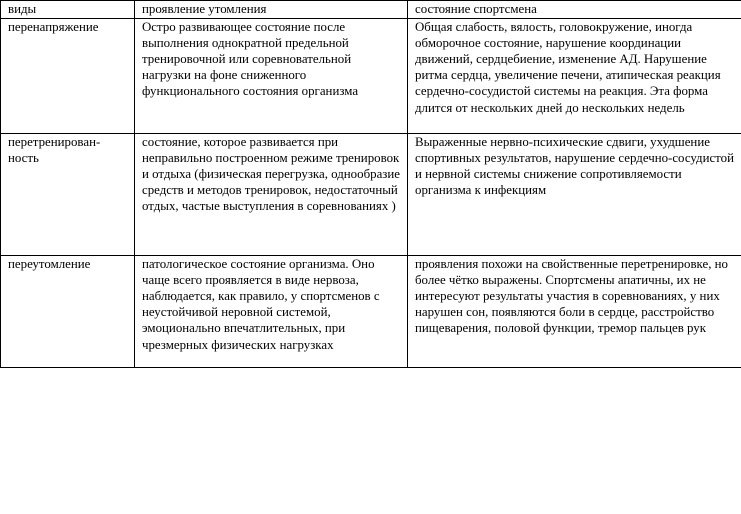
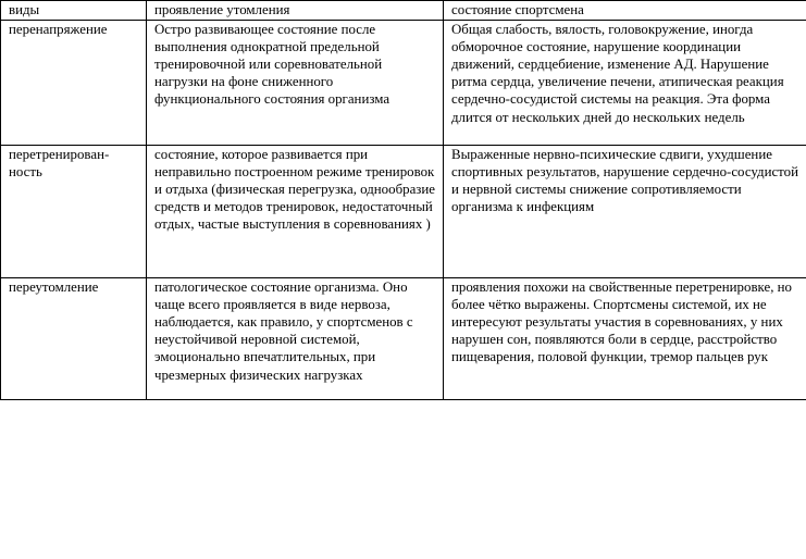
  виды	проявление утомления	состояние спортсмена
  перенапряжение	Остро развивающее состояние после выполнения однократной предельной тренировочной или соревновательной нагрузки на фоне сниженного функционального состояния организма	Общая слабость, вялость, головокружение, иногда обморочное состояние, нарушение координации движений, сердцебиение, изменение АД. Нарушение ритма сердца, увеличение печени, атипическая реакция сердечно-сосудистой системы на реакция. Эта форма длится от нескольких дней до нескольких недель
  перетренирован-ность	состояние, которое развивается при неправильно построенном режиме тренировок и отдыха (физическая перегрузка, однообразие средств и методов тренировок, недостаточный отдых, частые выступления в соревнованиях )	Выраженные нервно-психические сдвиги, ухудшение спортивных результатов, нарушение сердечно-сосудистой и нервной системы снижение сопротивляемости организма к инфекциям
- переутомление	патологическое состояние организма. Оно чаще всего проявляется в виде нервоза, наблюдается, как правило, у спортсменов с неустойчивой неровной системой, эмоционально впечатлительных, при чрезмерных физических нагрузках	проявления похожи на свойственные перетренировке, но более чётко выражены. Спортсмены апатичны, их не интересуют результаты участия в соревнованиях, у них нарушен сон, появляются боли в сердце, расстройство пищеварения, половой функции, тремор пальцев рук
+ переутомление	патологическое состояние организма. Оно чаще всего проявляется в виде нервоза, наблюдается, как правило, у спортсменов с неустойчивой неровной системой, эмоционально впечатлительных, при чрезмерных физических нагрузках	проявления похожи на свойственные перетренировке, но более чётко выражены. Спортсмены системой, их не интересуют результаты участия в соревнованиях, у них нарушен сон, появляются боли в сердце, расстройство пищеварения, половой функции, тремор пальцев рук
